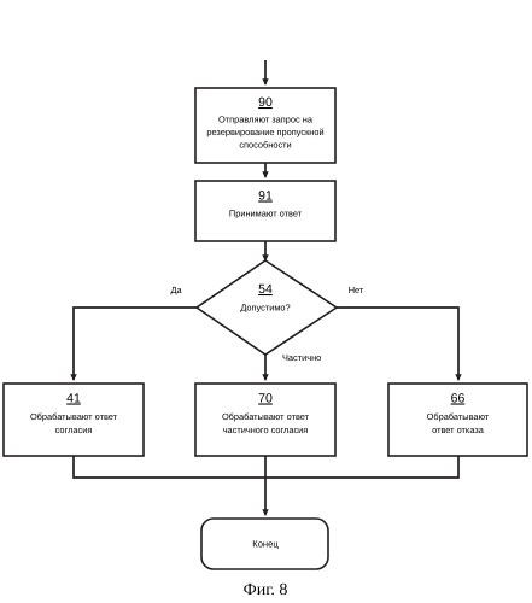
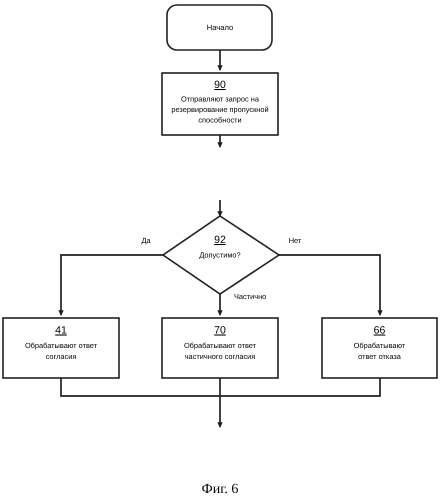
+ Начало
  90
  Отправляют запрос на
  резервирование пропускной
  способности
- 91
- Принимают ответ
- 54
+ 92
  Допустимо?
  Да
  Нет
  Частично
  41
  Обрабатывают ответ
  согласия
  70
  Обрабатывают ответ
  частичного согласия
  66
  Обрабатывают
  ответ отказа
- Конец
- Фиг. 8
+ Фиг. 6
